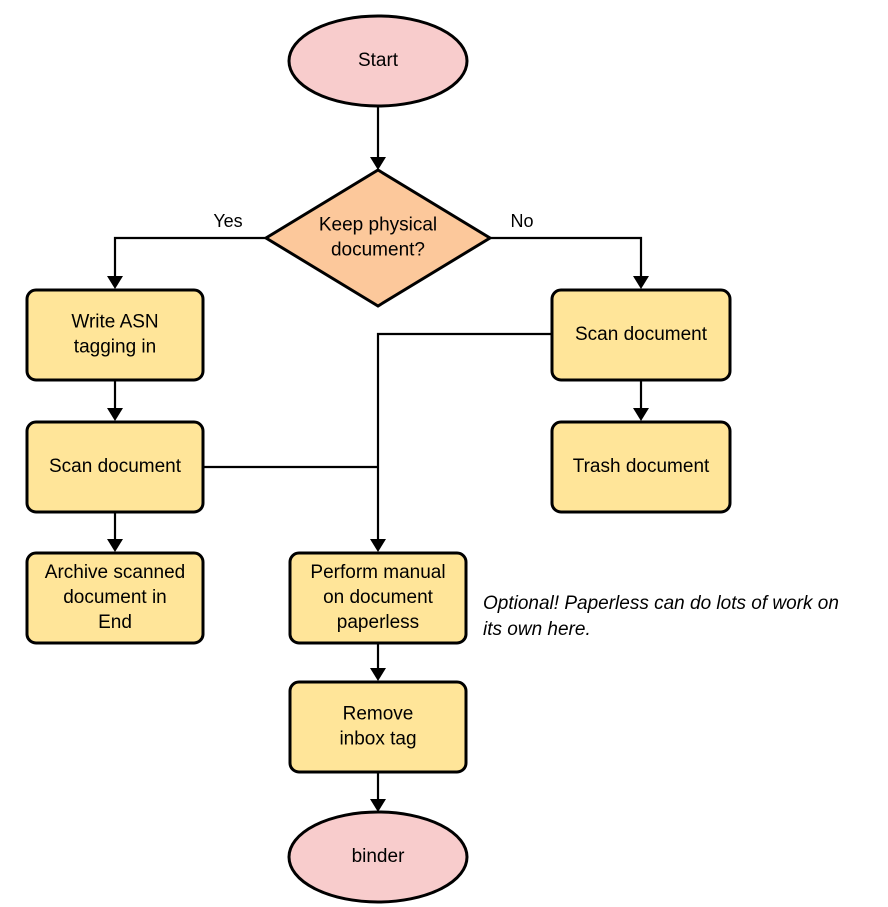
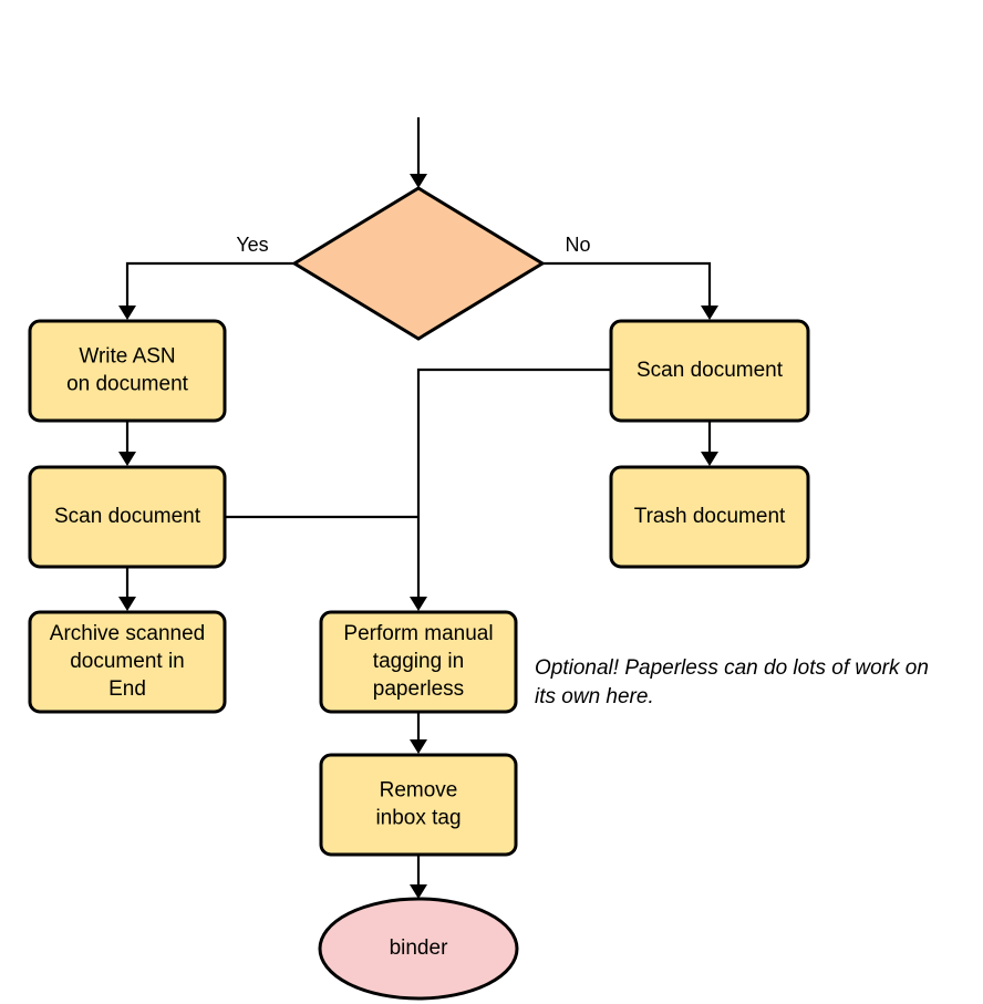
  Yes
  No
- Start
- Keep physical document?
- Write ASN tagging in
+ Write ASN on document
  Scan document
  Archive scanned document in End
  Scan document
  Trash document
- Perform manual on document paperless
+ Perform manual tagging in paperless
  Remove inbox tag
  binder
  Optional! Paperless can do lots of work on its own here.
